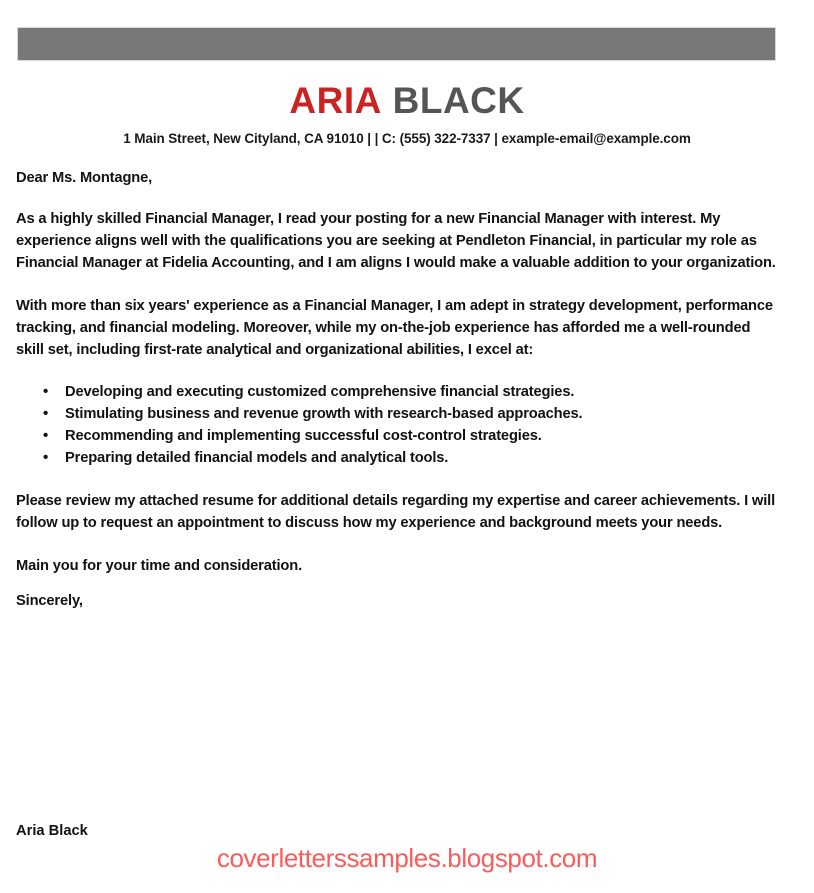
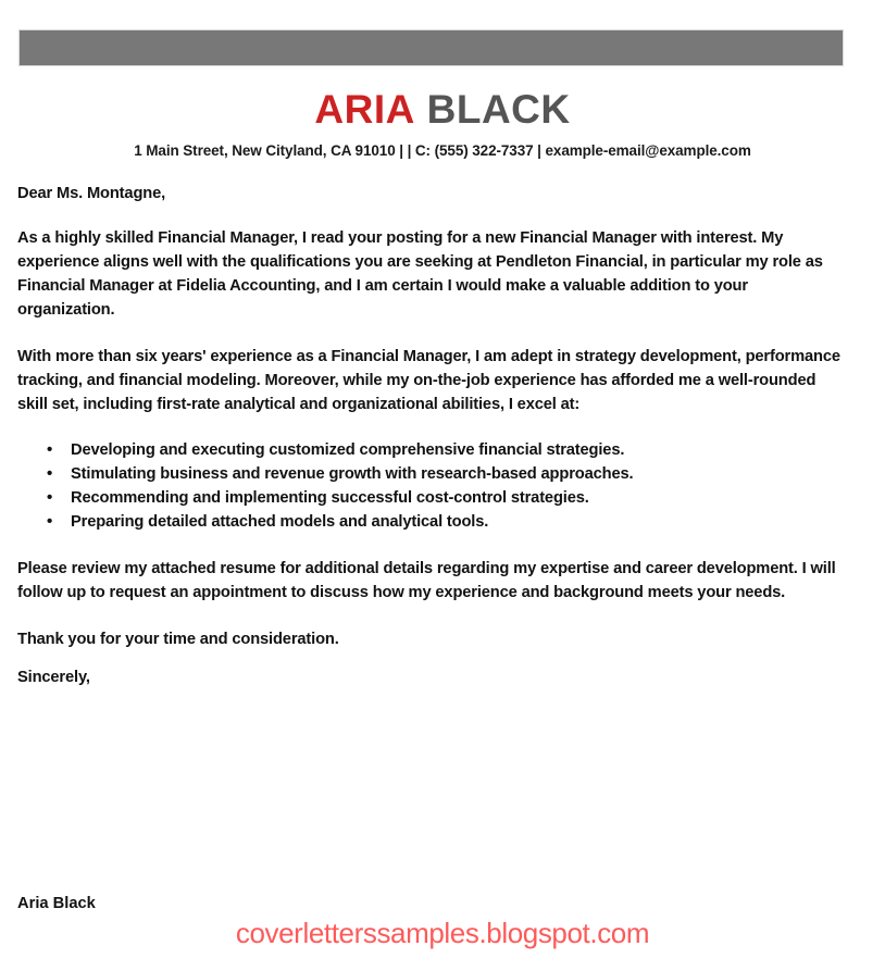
  ARIA BLACK
  1 Main Street, New Cityland, CA 91010 | | C: (555) 322-7337 | example-email@example.com
  Dear Ms. Montagne,
- As a highly skilled Financial Manager, I read your posting for a new Financial Manager with interest. My experience aligns well with the qualifications you are seeking at Pendleton Financial, in particular my role as Financial Manager at Fidelia Accounting, and I am aligns I would make a valuable addition to your organization.
+ As a highly skilled Financial Manager, I read your posting for a new Financial Manager with interest. My experience aligns well with the qualifications you are seeking at Pendleton Financial, in particular my role as Financial Manager at Fidelia Accounting, and I am certain I would make a valuable addition to your organization.
  With more than six years' experience as a Financial Manager, I am adept in strategy development, performance tracking, and financial modeling. Moreover, while my on-the-job experience has afforded me a well-rounded skill set, including first-rate analytical and organizational abilities, I excel at:
  Developing and executing customized comprehensive financial strategies.
  Stimulating business and revenue growth with research-based approaches.
  Recommending and implementing successful cost-control strategies.
- Preparing detailed financial models and analytical tools.
+ Preparing detailed attached models and analytical tools.
- Please review my attached resume for additional details regarding my expertise and career achievements. I will follow up to request an appointment to discuss how my experience and background meets your needs.
+ Please review my attached resume for additional details regarding my expertise and career development. I will follow up to request an appointment to discuss how my experience and background meets your needs.
- Main you for your time and consideration.
+ Thank you for your time and consideration.
  Sincerely,
  Aria Black
  coverletterssamples.blogspot.com
